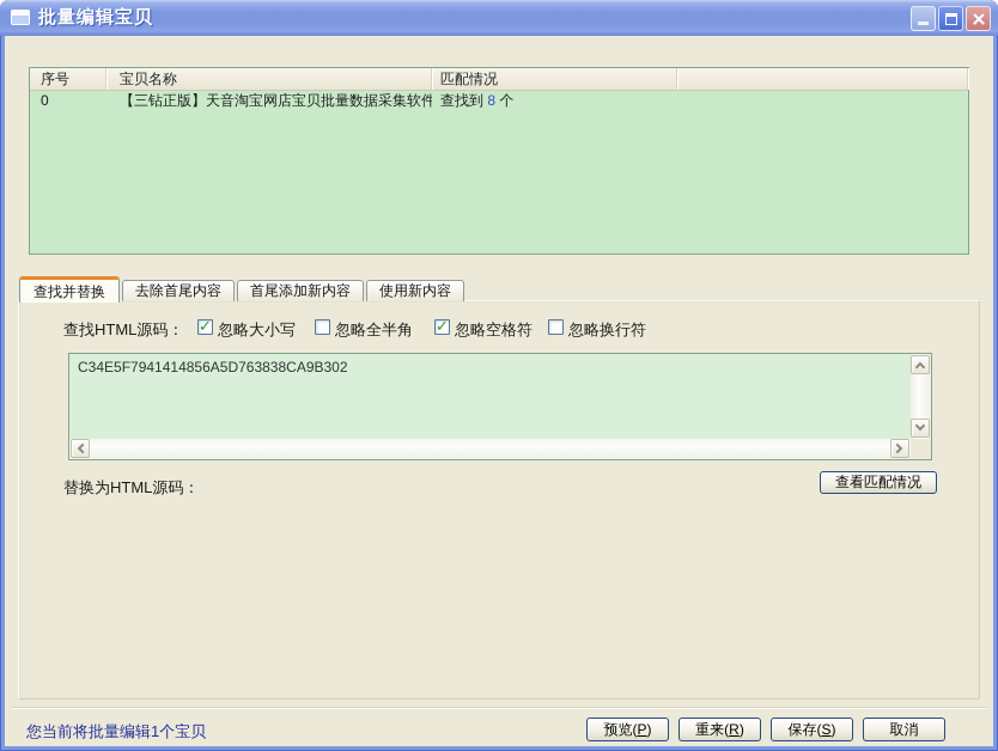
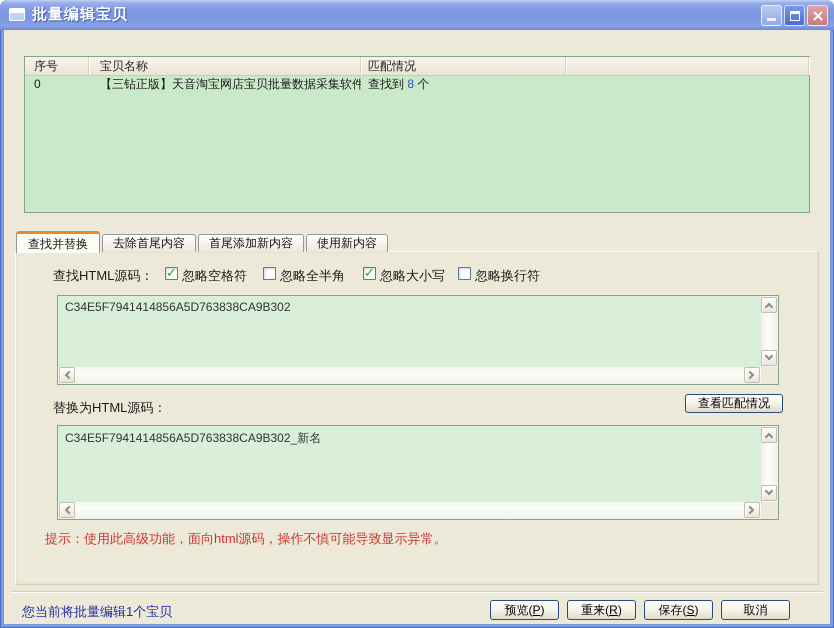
  批量编辑宝贝
  序号
  宝贝名称
  匹配情况
  0
  【三钻正版】天音淘宝网店宝贝批量数据采集软件
  查找到 8 个
  查找并替换
  去除首尾内容
  首尾添加新内容
  使用新内容
  查找HTML源码：
- 忽略大小写
+ 忽略空格符
  忽略全半角
- 忽略空格符
+ 忽略大小写
  忽略换行符
  C34E5F7941414856A5D763838CA9B302
  查看匹配情况
  替换为HTML源码：
+ C34E5F7941414856A5D763838CA9B302_新名
+ 提示：使用此高级功能，面向html源码，操作不慎可能导致显示异常。
  您当前将批量编辑1个宝贝
  预览(P)
  重来(R)
  保存(S)
  取消
